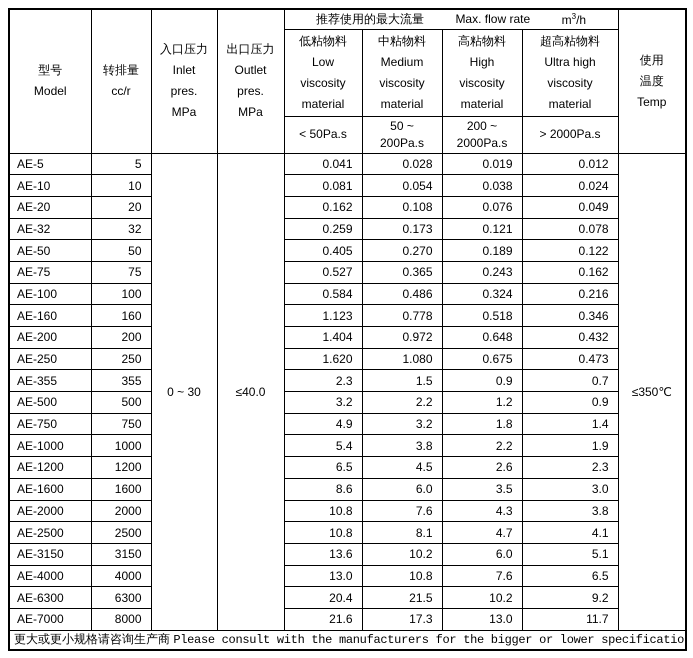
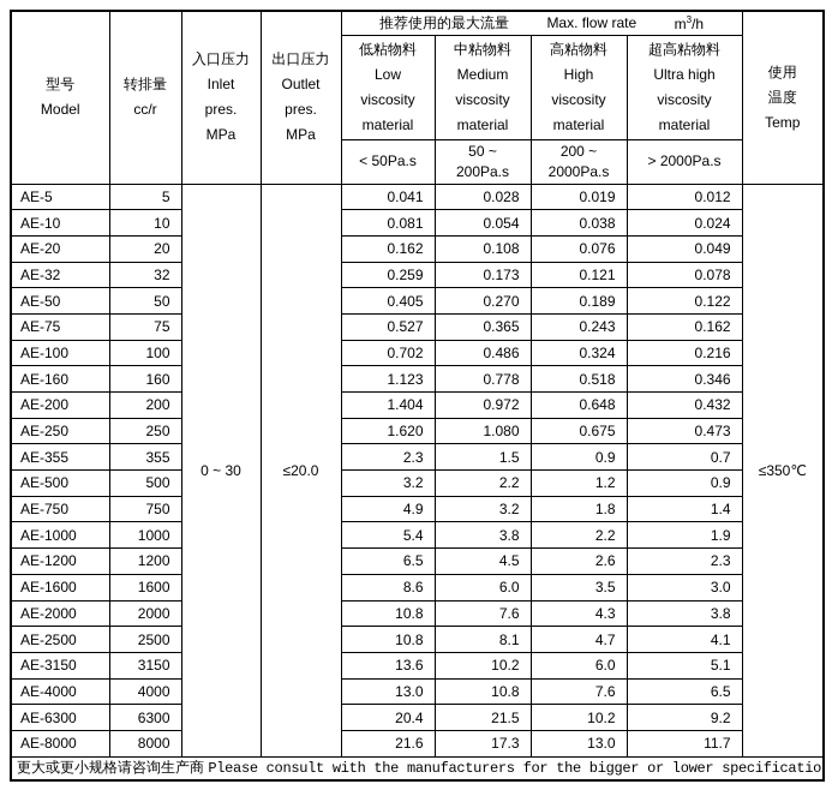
  型号 Model	转排量 cc/r	入口压力 Inlet pres. MPa	出口压力 Outlet pres. MPa	推荐使用的最大流量 Max. flow rate m3/h	使用 温度 Temp
  低粘物料 Low viscosity material	中粘物料 Medium viscosity material	高粘物料 High viscosity material	超高粘物料 Ultra high viscosity material
  < 50Pa.s	50 ~ 200Pa.s	200 ~ 2000Pa.s	> 2000Pa.s
- AE-5	5	0 ~ 30	≤40.0	0.041	0.028	0.019	0.012	≤350℃
+ AE-5	5	0 ~ 30	≤20.0	0.041	0.028	0.019	0.012	≤350℃
  AE-10	10	0.081	0.054	0.038	0.024
  AE-20	20	0.162	0.108	0.076	0.049
  AE-32	32	0.259	0.173	0.121	0.078
  AE-50	50	0.405	0.270	0.189	0.122
  AE-75	75	0.527	0.365	0.243	0.162
- AE-100	100	0.584	0.486	0.324	0.216
+ AE-100	100	0.702	0.486	0.324	0.216
  AE-160	160	1.123	0.778	0.518	0.346
  AE-200	200	1.404	0.972	0.648	0.432
  AE-250	250	1.620	1.080	0.675	0.473
  AE-355	355	2.3	1.5	0.9	0.7
  AE-500	500	3.2	2.2	1.2	0.9
  AE-750	750	4.9	3.2	1.8	1.4
  AE-1000	1000	5.4	3.8	2.2	1.9
  AE-1200	1200	6.5	4.5	2.6	2.3
  AE-1600	1600	8.6	6.0	3.5	3.0
  AE-2000	2000	10.8	7.6	4.3	3.8
  AE-2500	2500	10.8	8.1	4.7	4.1
  AE-3150	3150	13.6	10.2	6.0	5.1
  AE-4000	4000	13.0	10.8	7.6	6.5
  AE-6300	6300	20.4	21.5	10.2	9.2
- AE-7000	8000	21.6	17.3	13.0	11.7
+ AE-8000	8000	21.6	17.3	13.0	11.7
  更大或更小规格请咨询生产商 Please consult with the manufacturers for the bigger or lower specificatio
